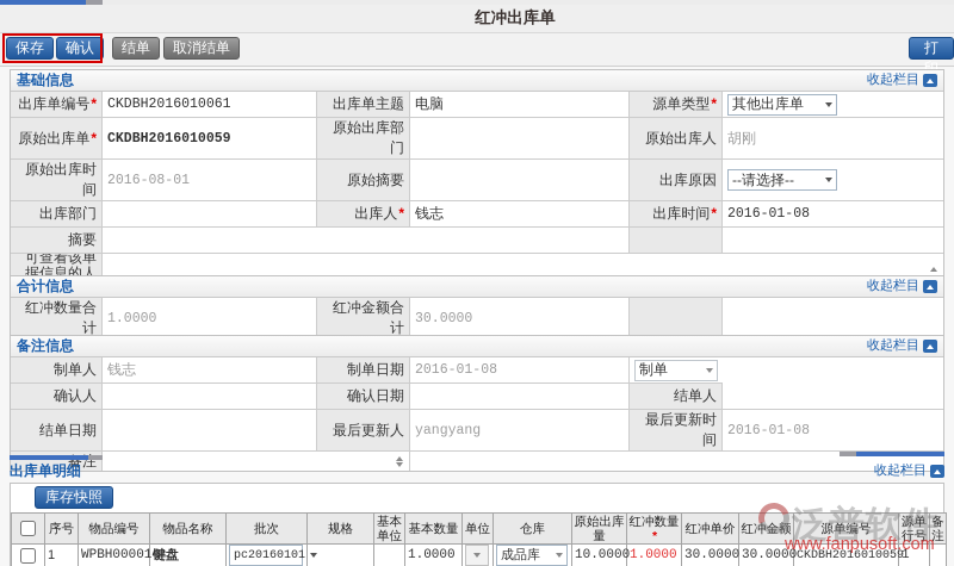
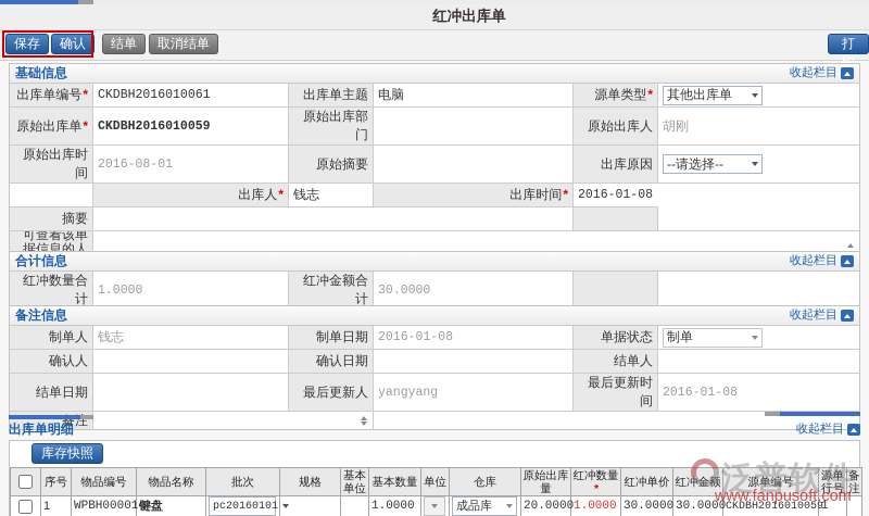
  红冲出库单
  保存
  确认
  结单
  取消结单
  打印
  基础信息
  收起栏目
  出库单编号
  CKDBH2016010061
  出库单主题
  电脑
  源单类型
  其他出库单
  原始出库单
  CKDBH2016010059
  原始出库部门
  原始出库人
  胡刚
  原始出库时间
  2016-08-01
  原始摘要
  出库原因
  --请选择--
- 出库部门
  出库人
  钱志
  出库时间
  2016-01-08
  摘要
  可查看该单据信息的人
  合计信息
  收起栏目
  红冲数量合计
  1.0000
  红冲金额合计
  30.0000
  备注信息
  收起栏目
  制单人
  钱志
  制单日期
  2016-01-08
+ 单据状态
  制单
  确认人
  确认日期
  结单人
  结单日期
  最后更新人
  yangyang
  最后更新时间
  2016-01-08
  备注
  出库单明细
  收起栏目
  库存快照
  	序号	物品编号	物品名称	批次	规格	基本单位	基本数量	单位	仓库	原始出库量	红冲数量	红冲单价	红冲金额	源单编号	源单行号	备注
- 	1	WPBH00001	键盘	pc20160101			1.0000		成品库	10.0000	1.0000	30.0000	30.0000	CKDBH2016010059	1
+ 	1	WPBH00001	键盘	pc20160101			1.0000		成品库	20.0000	1.0000	30.0000	30.0000	CKDBH2016010059	1
  泛普软件
  www.fanpusoft.com
